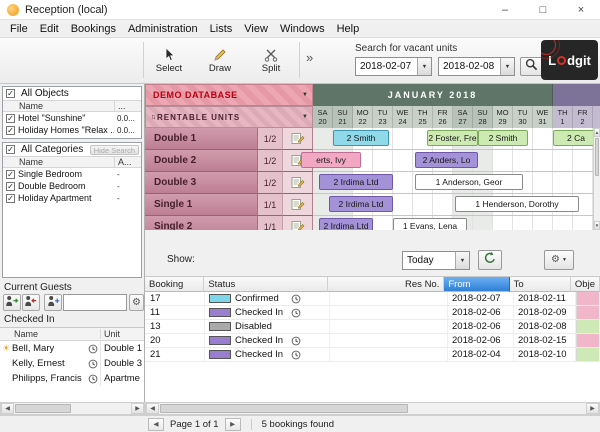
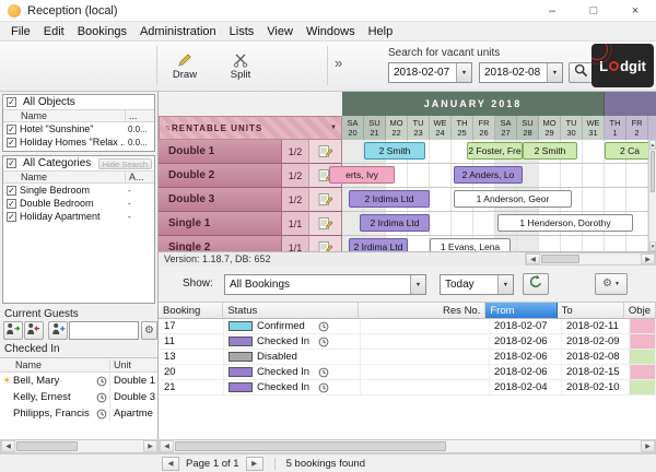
  Reception (local)
  –
  □
  ×
  File
  Edit
  Bookings
  Administration
  Lists
  View
  Windows
  Help
- Select
  Draw
  Split
  »
  Search for vacant units
  2018-02-07
  2018-02-08
  L
  dgit
  ✓
  All Objects
  Name
  ...
  ✓
  Hotel "Sunshine"
  0.0...
  ✓
  Holiday Homes "Relax ..
  0.0...
  ✓
  All Categories
  Hide Search
  Name
  A...
  ✓
  Single Bedroom
  -
  ✓
  Double Bedroom
  -
  ✓
  Holiday Apartment
  -
  Current Guests
  ⚙
  Checked In
  Name
  Unit
  ☀
  Bell, Mary
  Double 1
  Kelly, Ernest
  Double 3
  Philipps, Francis
  Apartme
- DEMO DATABASE
  JANUARY 2018
  RENTABLE UNITS
  SA
  20
  SU
  21
  MO
  22
  TU
  23
  WE
  24
  TH
  25
  FR
  26
  SA
  27
  SU
  28
  MO
  29
  TU
  30
  WE
  31
  TH
  1
  FR
  2
  Double 1
  1/2
  2 Smith
  2 Foster, Fre
  2 Smith
  2 Ca
  Double 2
  1/2
  erts, Ivy
  2 Anders, Lo
  Double 3
  1/2
  2 Irdima Ltd
  1 Anderson, Geor
  Single 1
  1/1
  2 Irdima Ltd
  1 Henderson, Dorothy
  Single 2
  1/1
  2 Irdima Ltd
  1 Evans, Lena
+ Version: 1.18.7, DB: 652
  Show:
+ All Bookings
  Today
  ⚙
  Booking
  Status
  Res No.
  From
  To
  Obje
  17
  Confirmed
  2018-02-07
  2018-02-11
  11
  Checked In
  2018-02-06
  2018-02-09
  13
  Disabled
  2018-02-06
  2018-02-08
  20
  Checked In
  2018-02-06
  2018-02-15
  21
  Checked In
  2018-02-04
  2018-02-10
  Page 1 of 1
  5 bookings found
